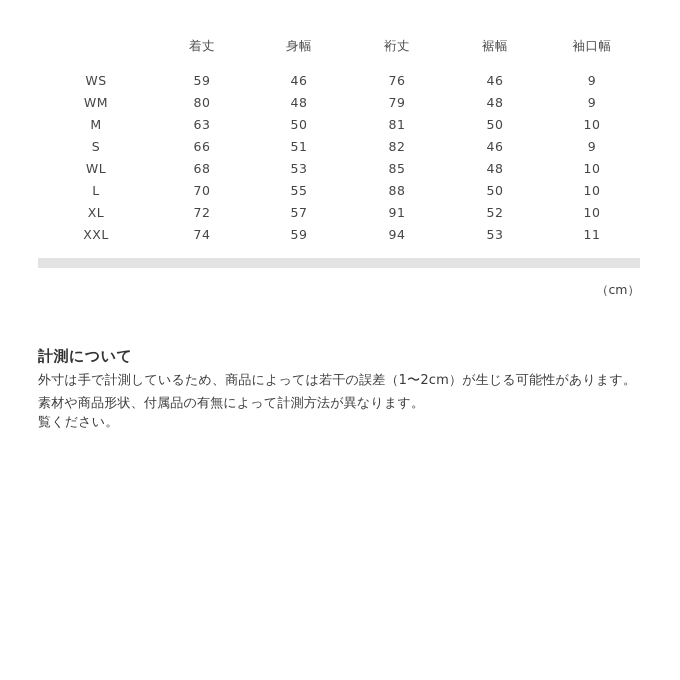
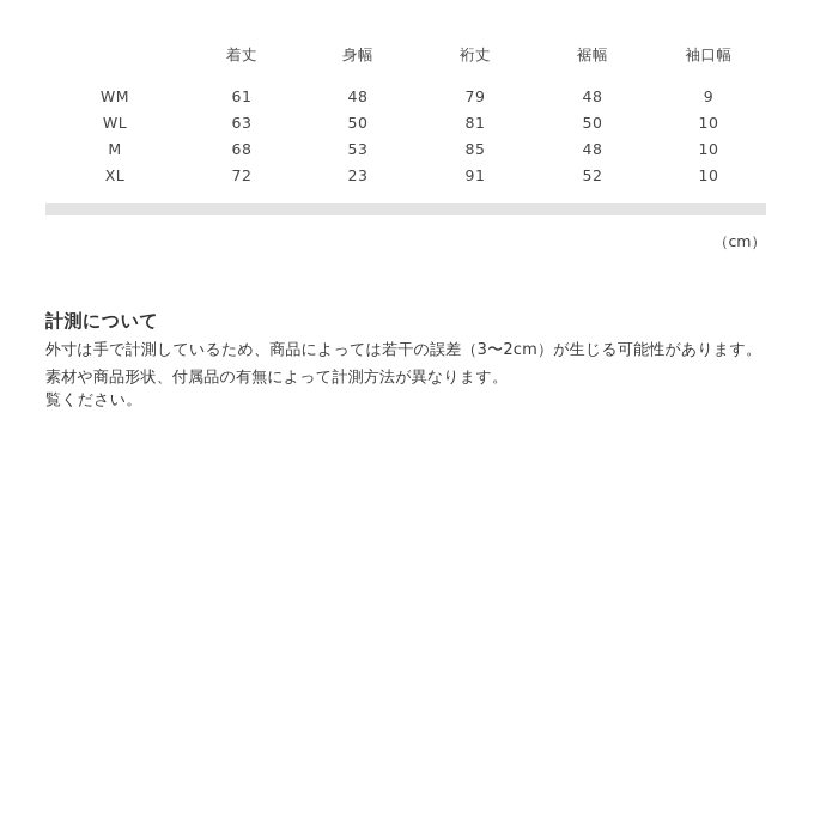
  	着丈	身幅	裄丈	裾幅	袖口幅
- WS	59	46	76	46	9
- WM	80	48	79	48	9
+ WM	61	48	79	48	9
- M	63	50	81	50	10
+ WL	63	50	81	50	10
- S	66	51	82	46	9
- WL	68	53	85	48	10
+ M	68	53	85	48	10
- L	70	55	88	50	10
- XL	72	57	91	52	10
+ XL	72	23	91	52	10
- XXL	74	59	94	53	11
  （cm）
  計測について
- 外寸は手で計測しているため、商品によっては若干の誤差（1〜2cm）が生じる可能性があります。
+ 外寸は手で計測しているため、商品によっては若干の誤差（3〜2cm）が生じる可能性があります。
  素材や商品形状、付属品の有無によって計測方法が異なります。
  覧ください。
